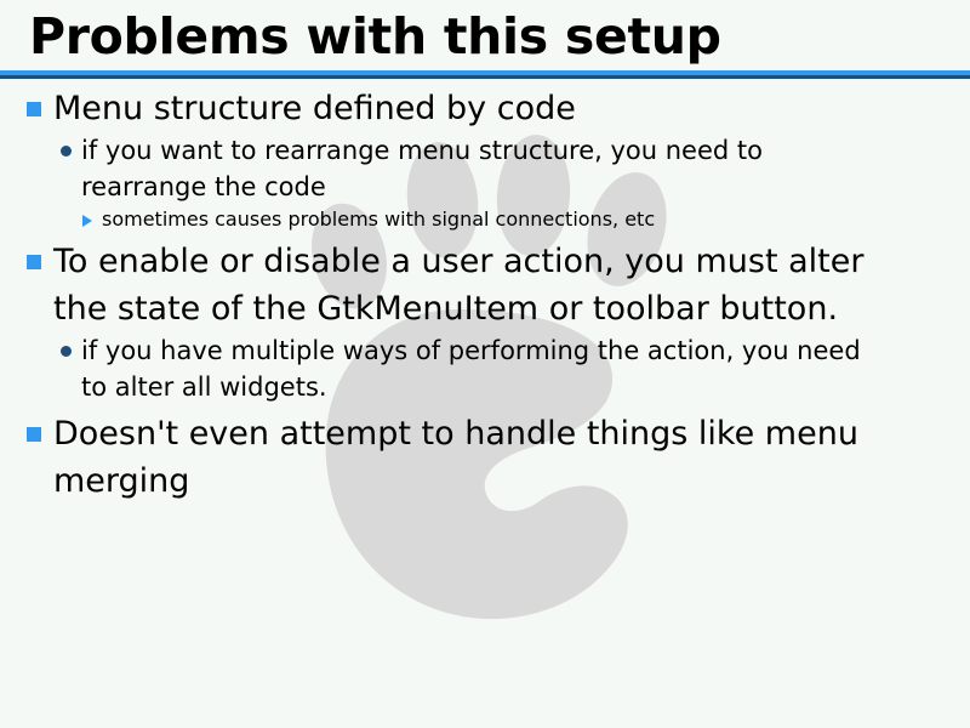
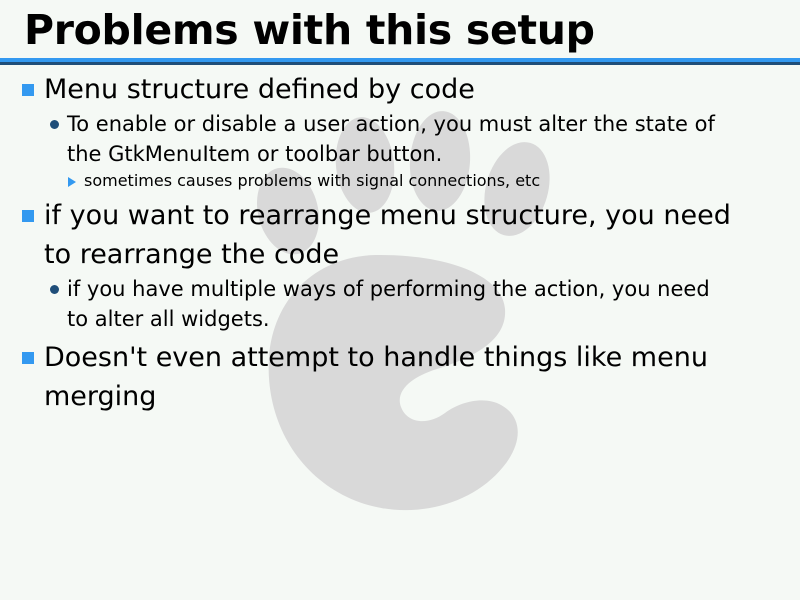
  Problems with this setup
  Menu structure defined by code
- if you want to rearrange menu structure, you need to rearrange the code
+ To enable or disable a user action, you must alter the state of the GtkMenuItem or toolbar button.
  sometimes causes problems with signal connections, etc
- To enable or disable a user action, you must alter the state of the GtkMenuItem or toolbar button.
+ if you want to rearrange menu structure, you need to rearrange the code
  if you have multiple ways of performing the action, you need to alter all widgets.
  Doesn't even attempt to handle things like menu merging
